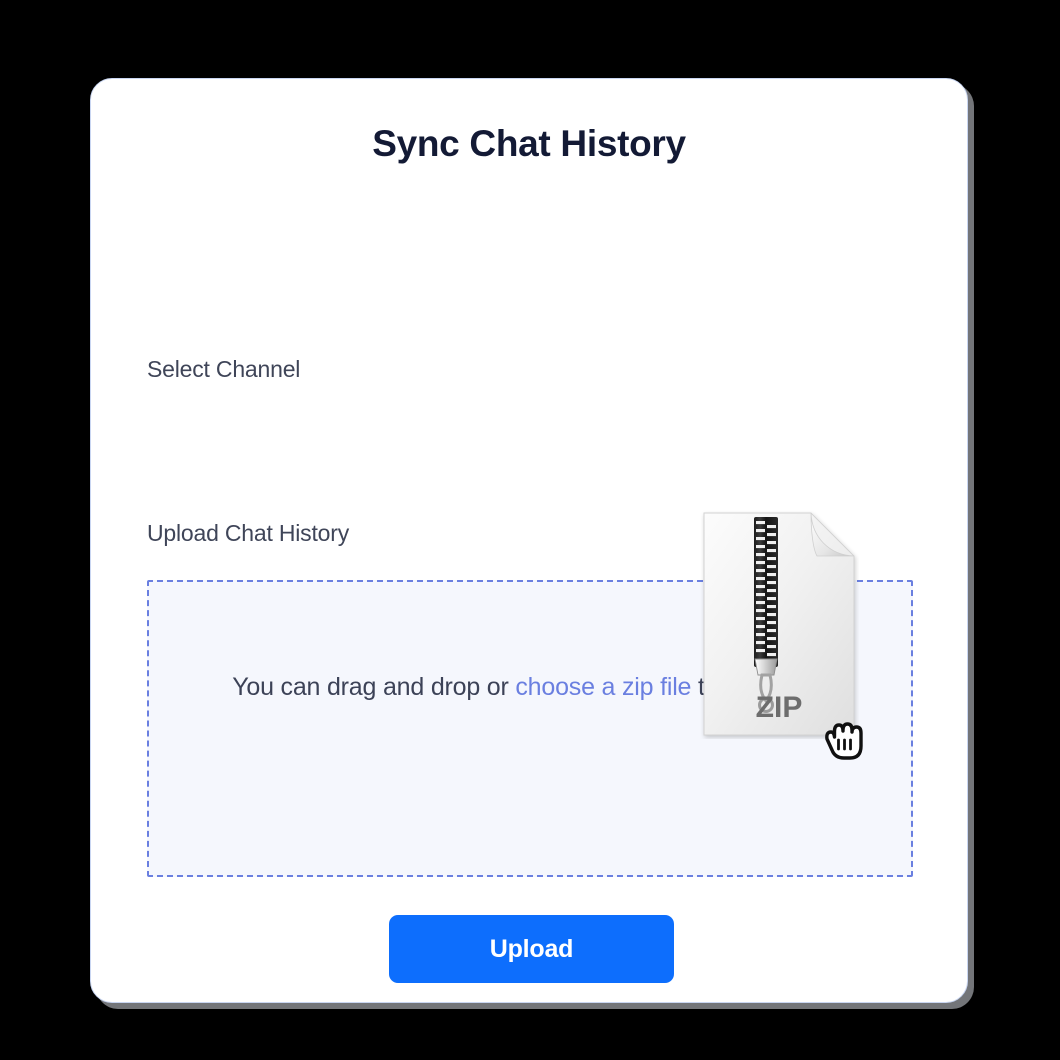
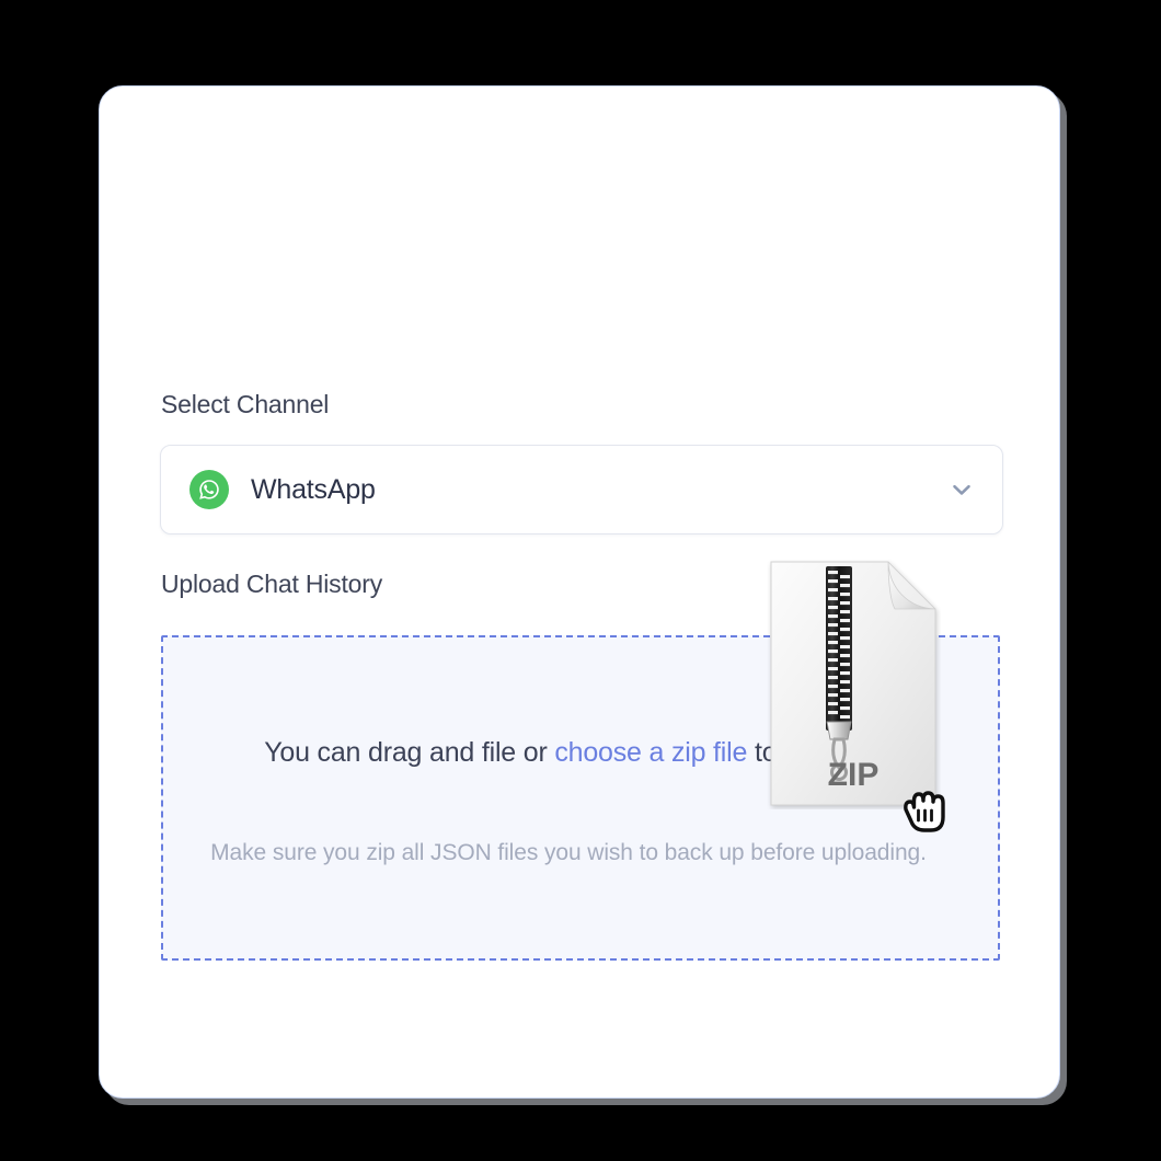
- Sync Chat History
  Select Channel
+ WhatsApp
  Upload Chat History
- You can drag and drop or choose a zip file t
+ You can drag and file or choose a zip file to
+ Make sure you zip all JSON files you wish to back up before uploading.
  ZIP
- Upload
